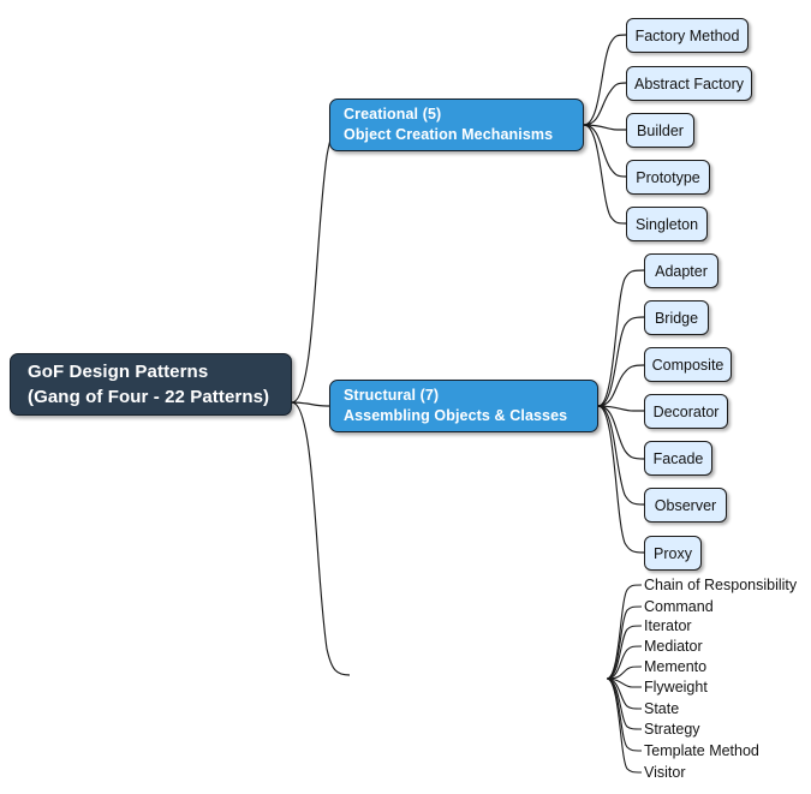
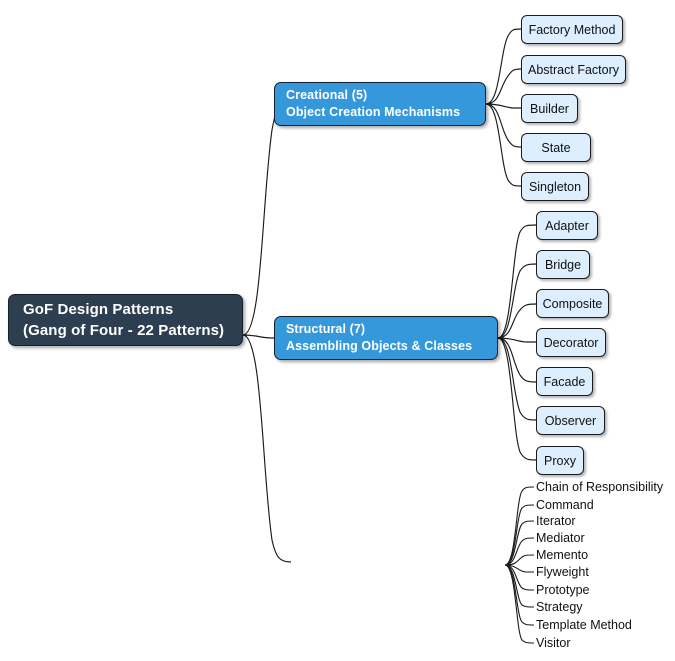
  GoF Design Patterns
  (Gang of Four - 22 Patterns)
  Creational (5)
  Object Creation Mechanisms
  Structural (7)
  Assembling Objects & Classes
  Factory Method
  Abstract Factory
  Builder
- Prototype
+ State
  Singleton
  Adapter
  Bridge
  Composite
  Decorator
  Facade
  Observer
  Proxy
  Chain of Responsibility
  Command
  Iterator
  Mediator
  Memento
  Flyweight
- State
+ Prototype
  Strategy
  Template Method
  Visitor
